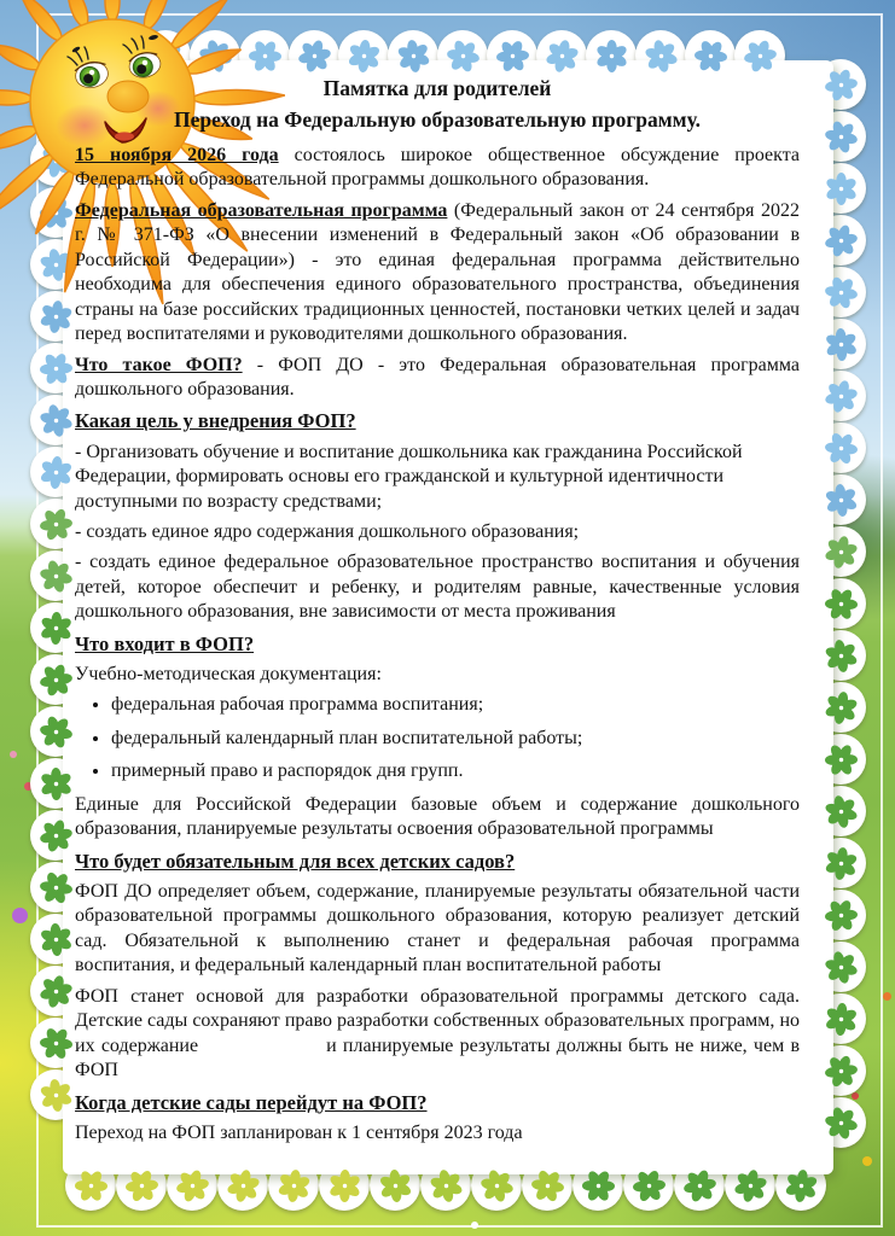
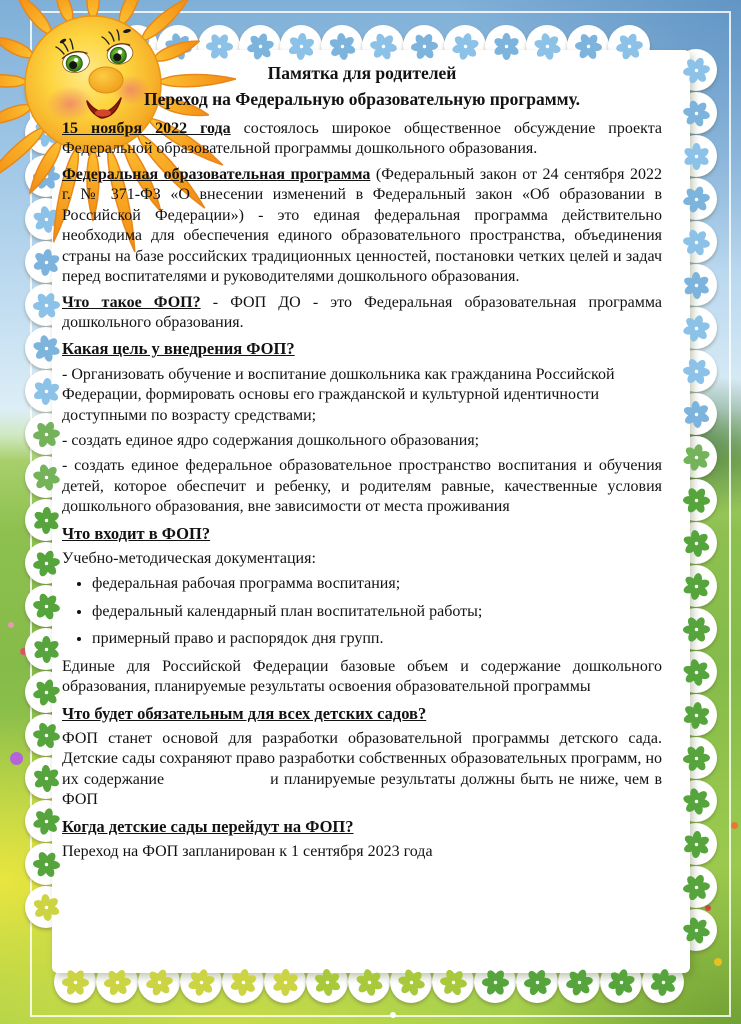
  Памятка для родителей
  Переход на Федеральную образовательную программу.
- 15 ноября 2026 года состоялось широкое общественное обсуждение проекта Федеральной образовательной программы дошкольного образования.
+ 15 ноября 2022 года состоялось широкое общественное обсуждение проекта Федеральной образовательной программы дошкольного образования.
  Федеральная образовательная программа (Федеральный закон от 24 сентября 2022 г. № 371-ФЗ «О внесении изменений в Федеральный закон «Об образовании в Российской Федерации») - это единая федеральная программа действительно необходима для обеспечения единого образовательного пространства, объединения страны на базе российских традиционных ценностей, постановки четких целей и задач перед воспитателями и руководителями дошкольного образования.
  Что такое ФОП? - ФОП ДО - это Федеральная образовательная программа дошкольного образования.
  Какая цель у внедрения ФОП?
  - Организовать обучение и воспитание дошкольника как гражданина Российской Федерации, формировать основы его гражданской и культурной идентичности доступными по возрасту средствами;
  - создать единое ядро содержания дошкольного образования;
  - создать единое федеральное образовательное пространство воспитания и обучения детей, которое обеспечит и ребенку, и родителям равные, качественные условия дошкольного образования, вне зависимости от места проживания
  Что входит в ФОП?
  Учебно-методическая документация:
  федеральная рабочая программа воспитания;
  федеральный календарный план воспитательной работы;
  примерный право и распорядок дня групп.
  Единые для Российской Федерации базовые объем и содержание дошкольного образования, планируемые результаты освоения образовательной программы
  Что будет обязательным для всех детских садов?
- ФОП ДО определяет объем, содержание, планируемые результаты обязательной части образовательной программы дошкольного образования, которую реализует детский сад. Обязательной к выполнению станет и федеральная рабочая программа воспитания, и федеральный календарный план воспитательной работы
  ФОП станет основой для разработки образовательной программы детского сада. Детские сады сохраняют право разработки собственных образовательных программ, но их содержание и планируемые результаты должны быть не ниже, чем в ФОП
  Когда детские сады перейдут на ФОП?
  Переход на ФОП запланирован к 1 сентября 2023 года
